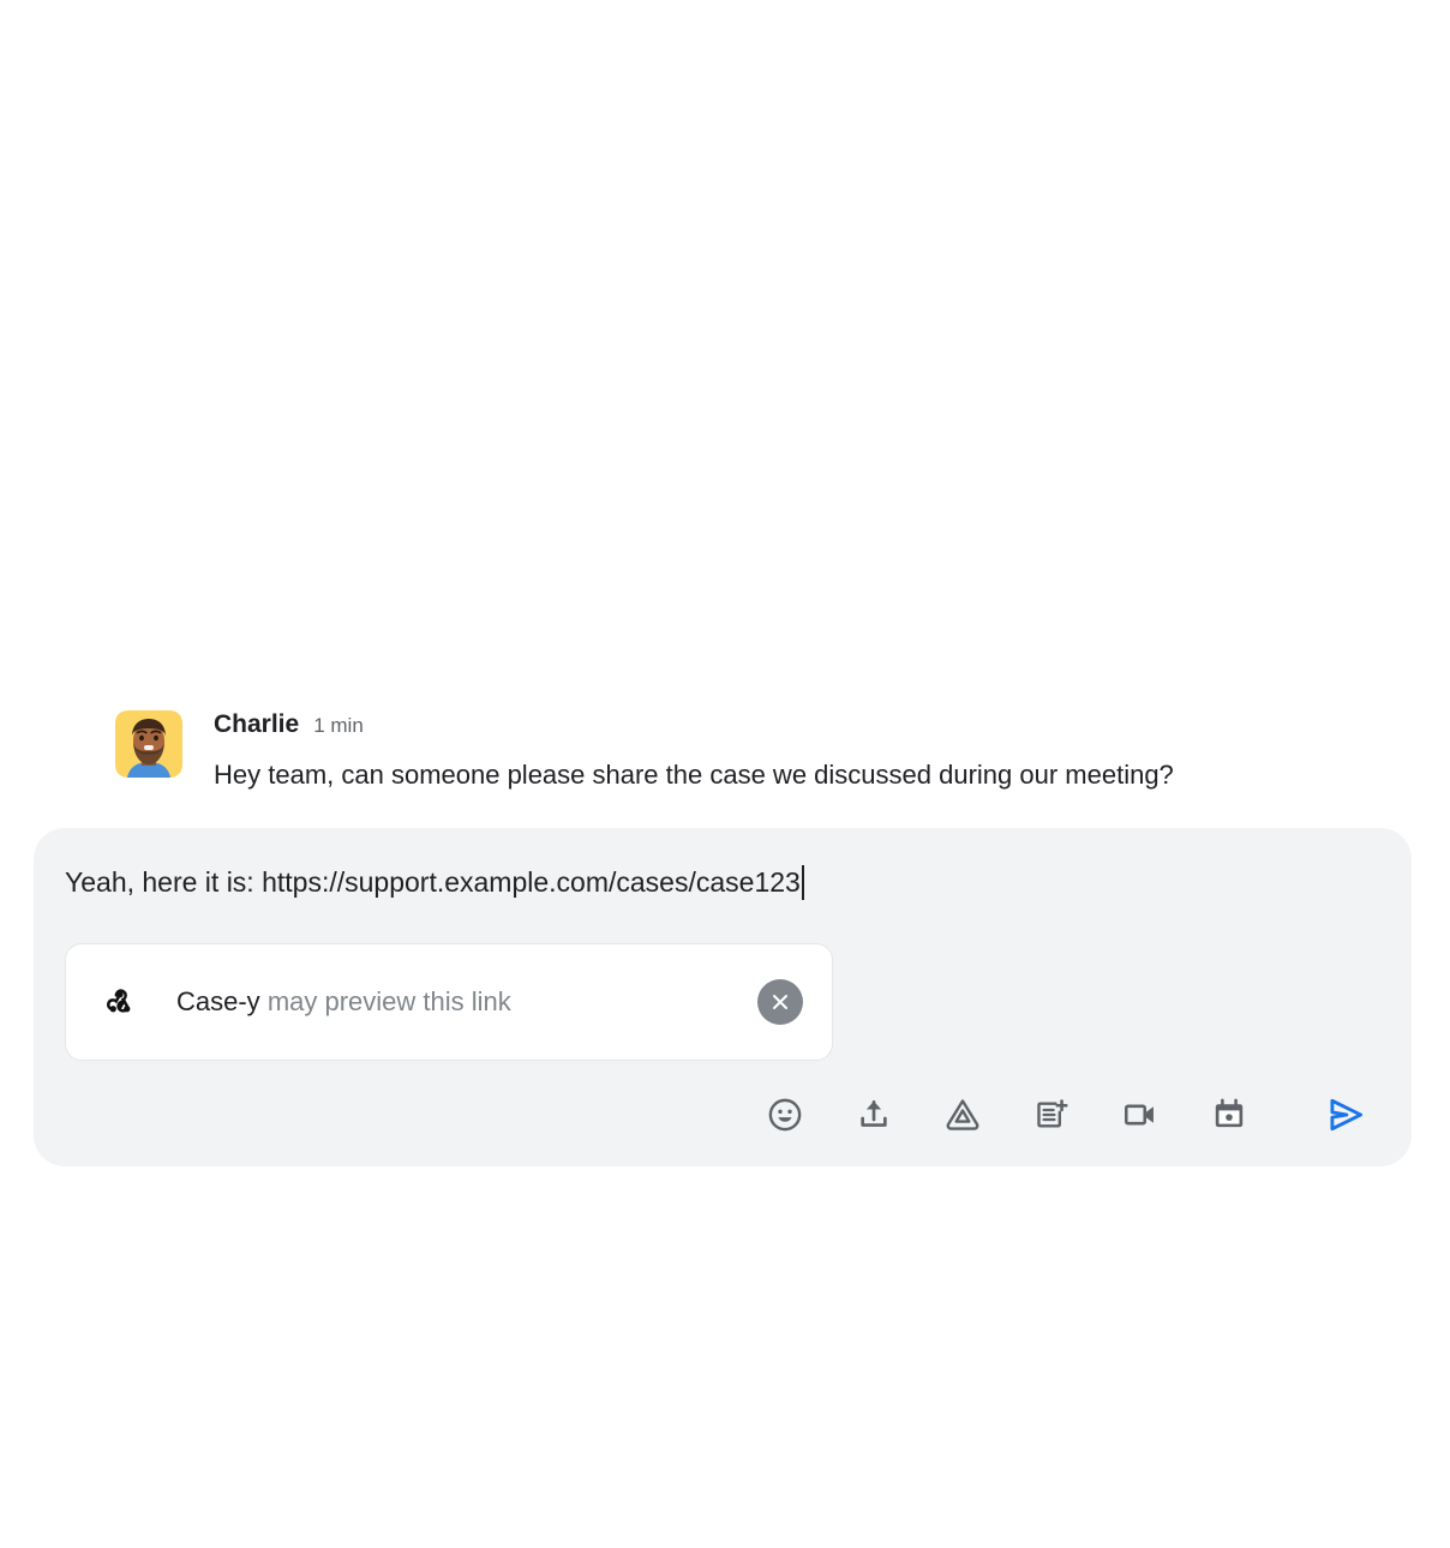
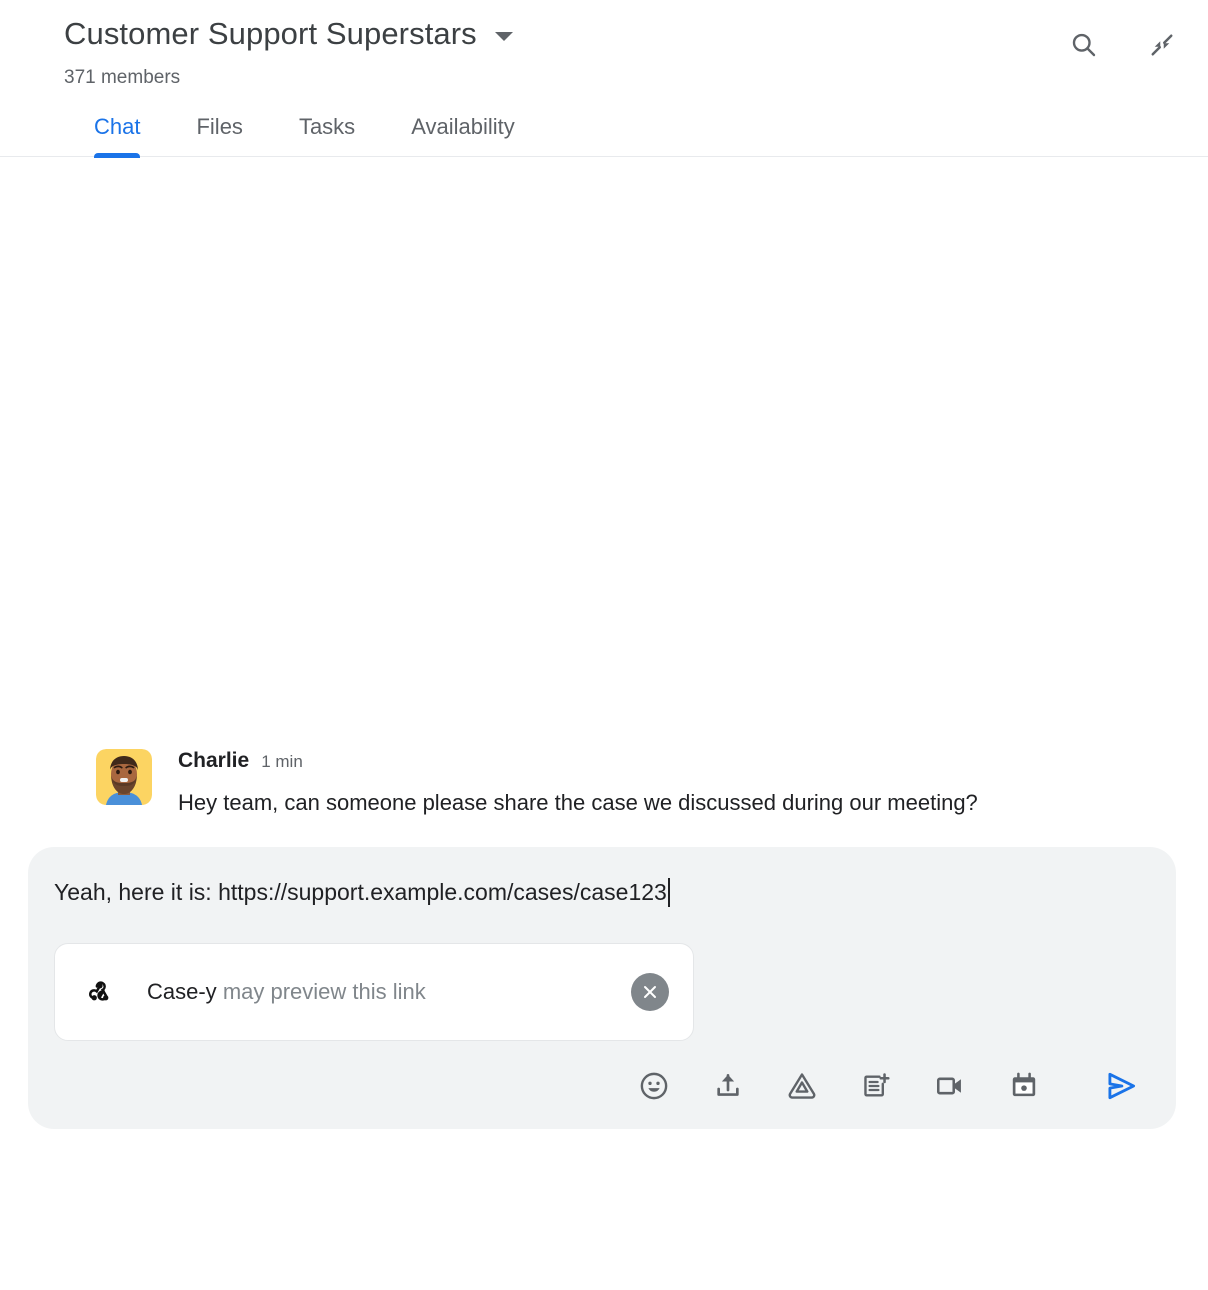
+ Customer Support Superstars
+ 371 members
+ Chat
+ Files
+ Tasks
+ Availability
  Charlie
  1 min
  Hey team, can someone please share the case we discussed during our meeting?
  Yeah, here it is: https://support.example.com/cases/case123
  Case-y may preview this link
